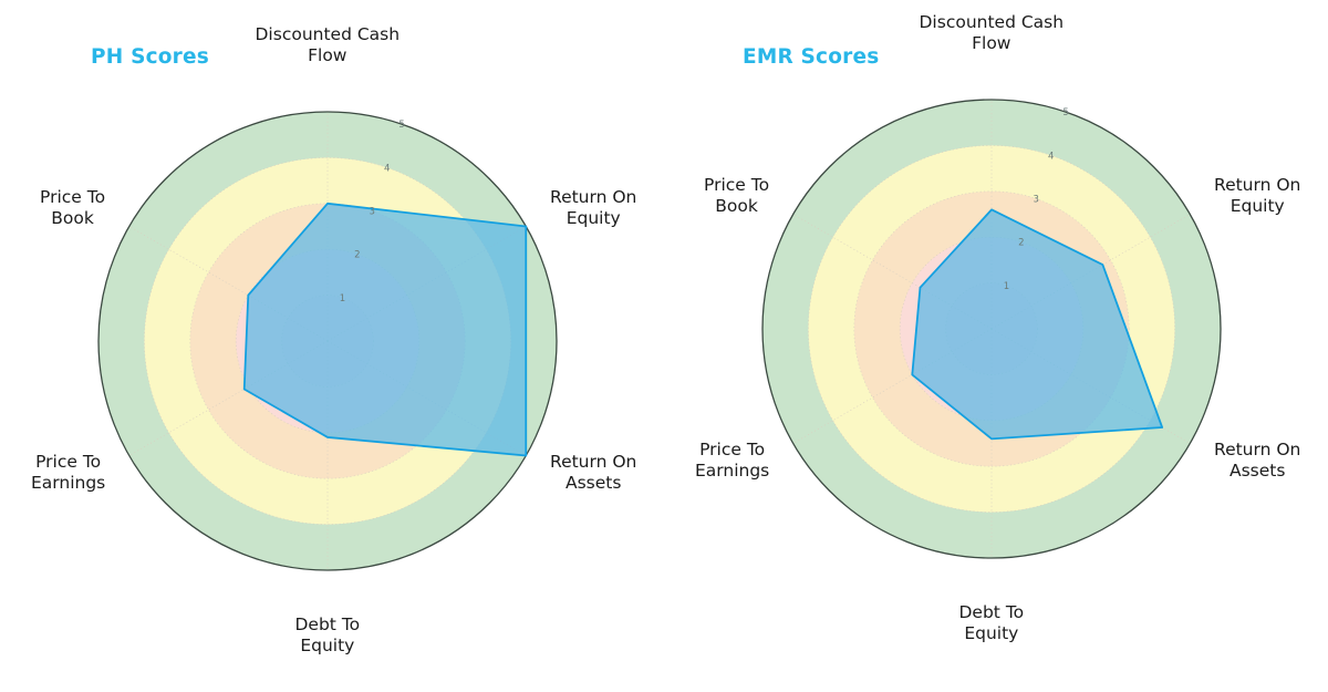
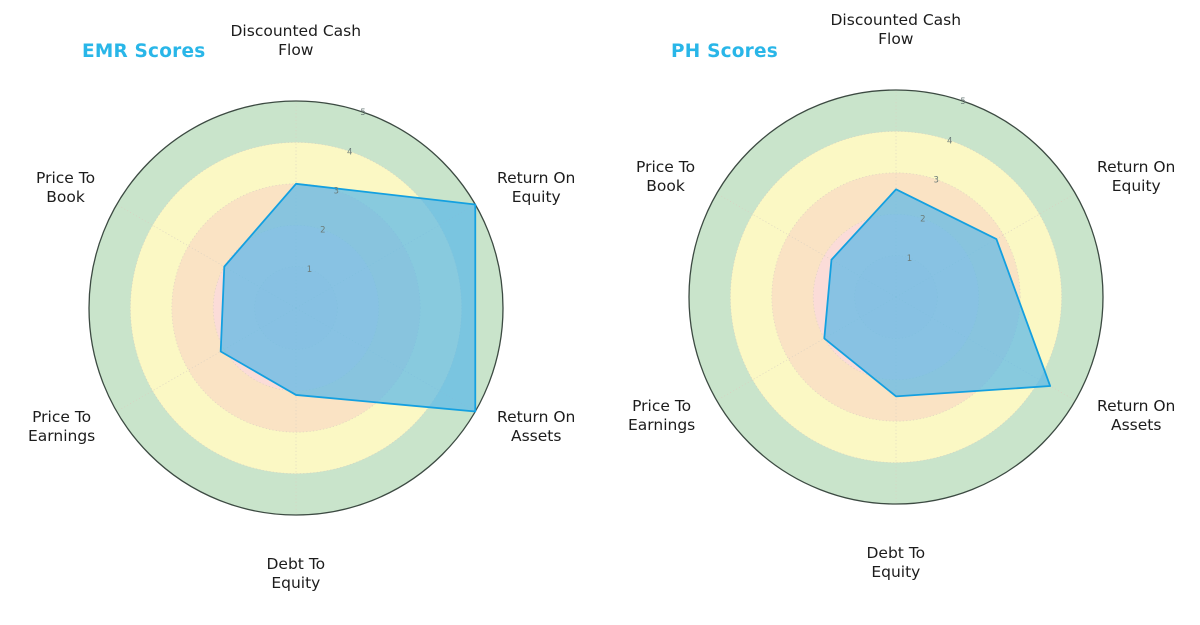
- PH Scores
+ EMR Scores
  1
  2
  3
  4
  5
  Discounted Cash
  Flow
  Return On
  Equity
  Return On
  Assets
  Debt To
  Equity
  Price To
  Earnings
  Price To
  Book
- EMR Scores
+ PH Scores
  1
  2
  3
  4
  5
  Discounted Cash
  Flow
  Return On
  Equity
  Return On
  Assets
  Debt To
  Equity
  Price To
  Earnings
  Price To
  Book
